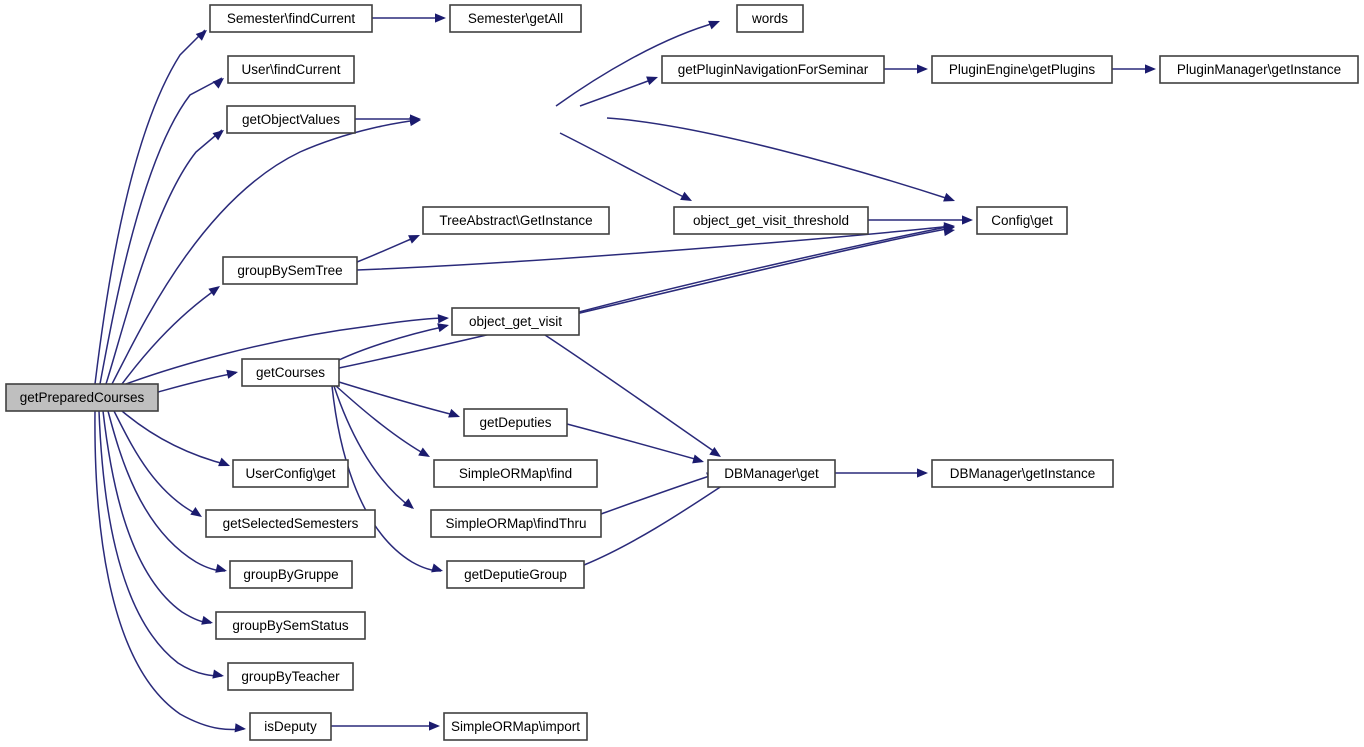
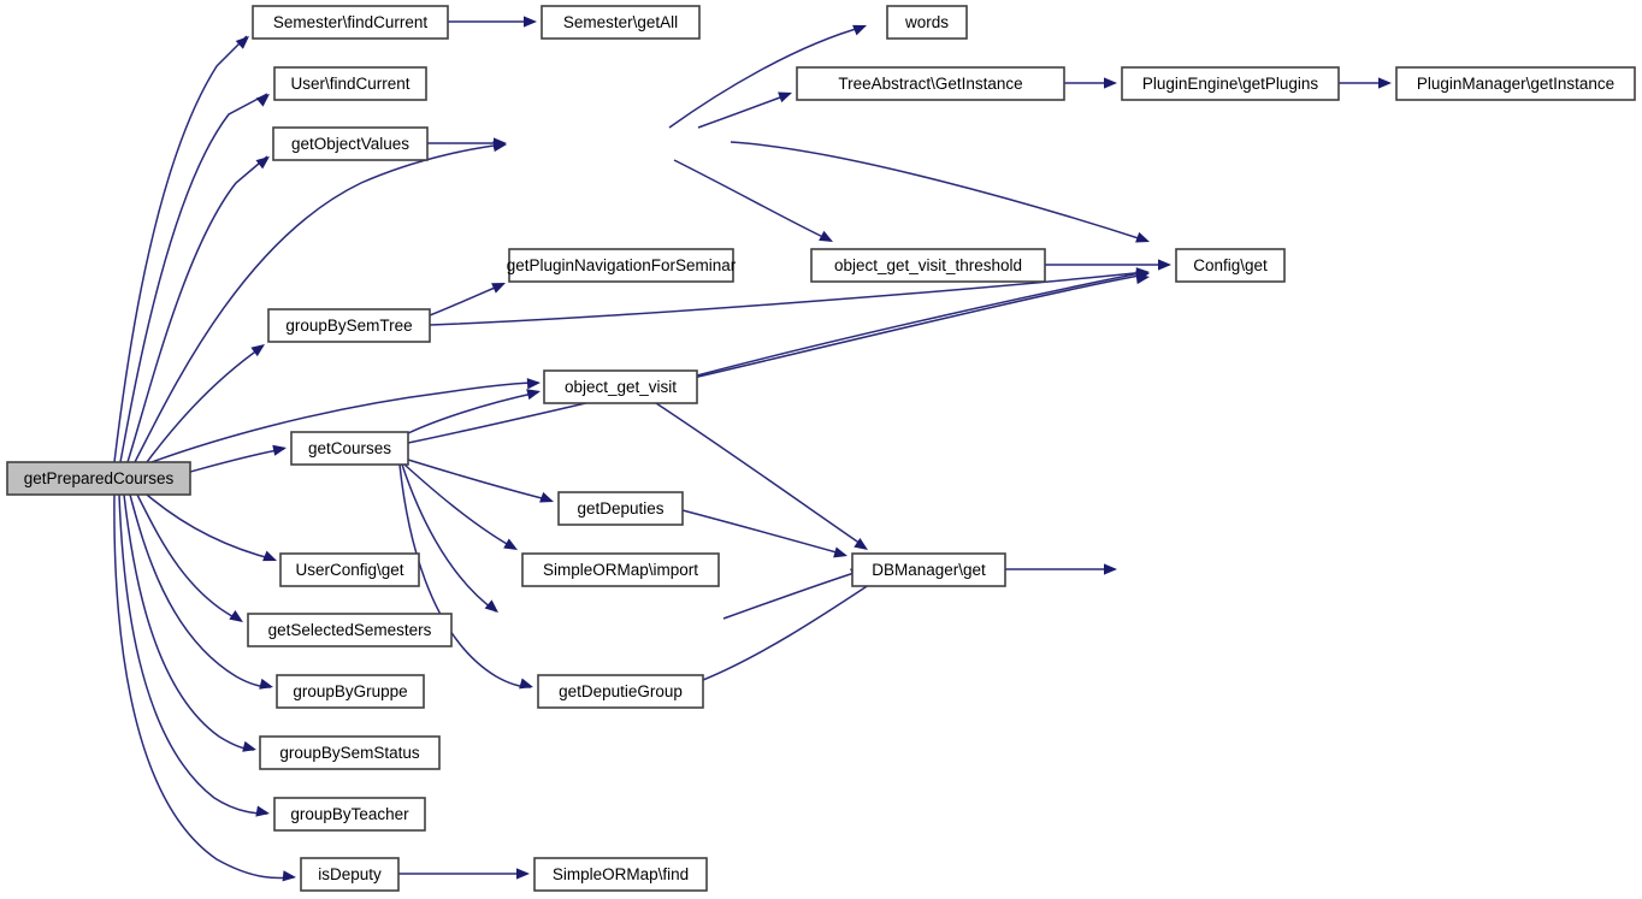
  getPreparedCourses
  Semester\findCurrent
  Semester\getAll
  User\findCurrent
  getObjectValues
  words
- getPluginNavigationForSeminar
+ TreeAbstract\GetInstance
  PluginEngine\getPlugins
  PluginManager\getInstance
- TreeAbstract\GetInstance
+ getPluginNavigationForSeminar
  object_get_visit_threshold
  Config\get
  groupBySemTree
  object_get_visit
  getCourses
  getDeputies
  UserConfig\get
- SimpleORMap\find
+ SimpleORMap\import
  DBManager\get
- DBManager\getInstance
  getSelectedSemesters
- SimpleORMap\findThru
  groupByGruppe
  getDeputieGroup
  groupBySemStatus
  groupByTeacher
  isDeputy
- SimpleORMap\import
+ SimpleORMap\find
